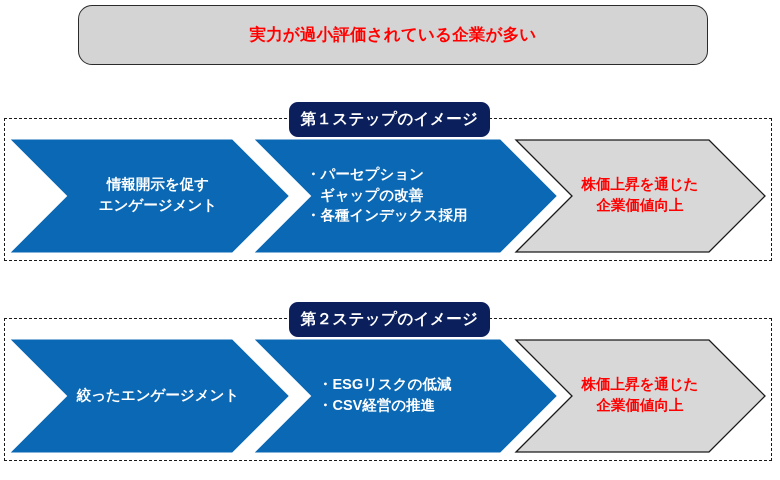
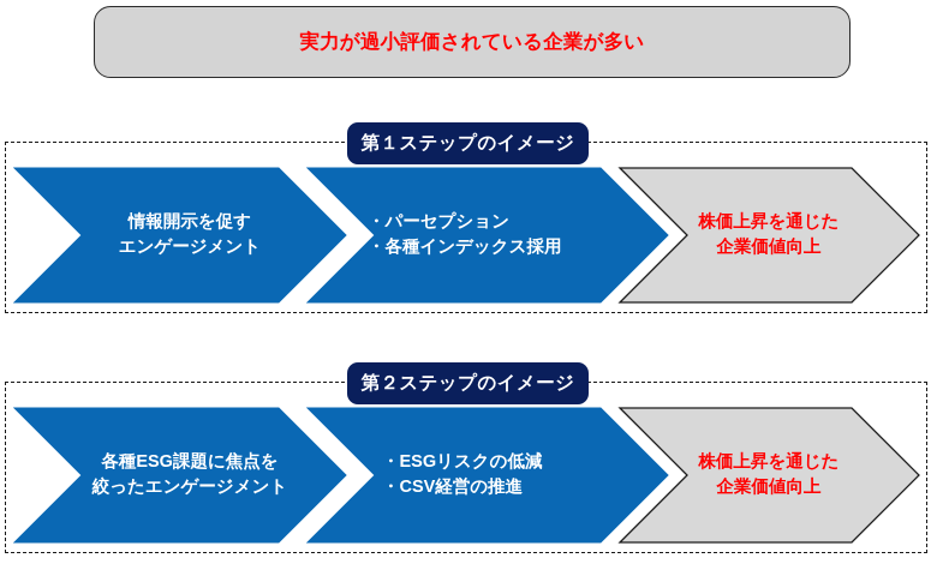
  実力が過小評価されている企業が多い
  第１ステップのイメージ
  情報開示を促す
  エンゲージメント
  ・パーセプション
- ギャップの改善
  ・各種インデックス採用
  株価上昇を通じた
  企業価値向上
  第２ステップのイメージ
+ 各種ESG課題に焦点を
  絞ったエンゲージメント
  ・ESGリスクの低減
  ・CSV経営の推進
  株価上昇を通じた
  企業価値向上
